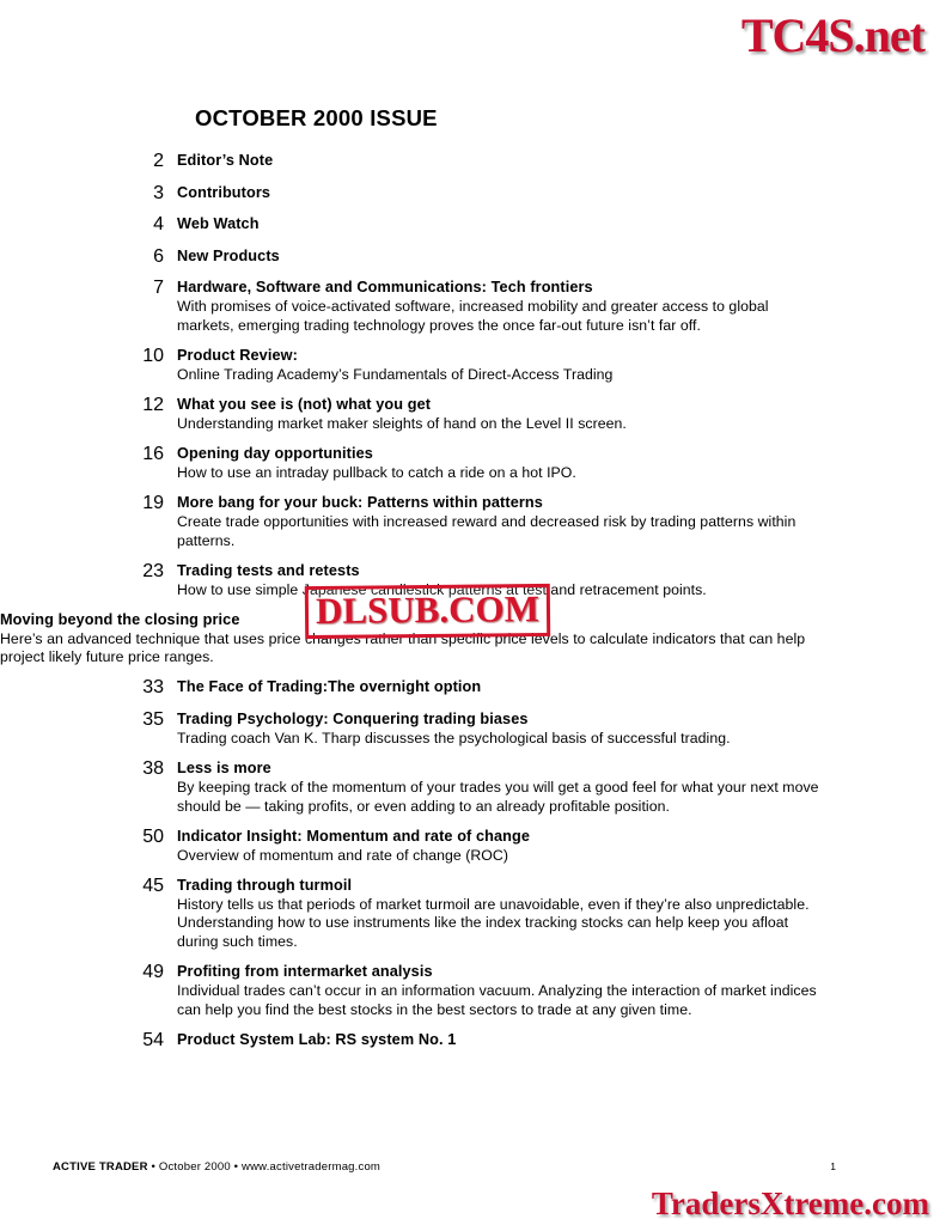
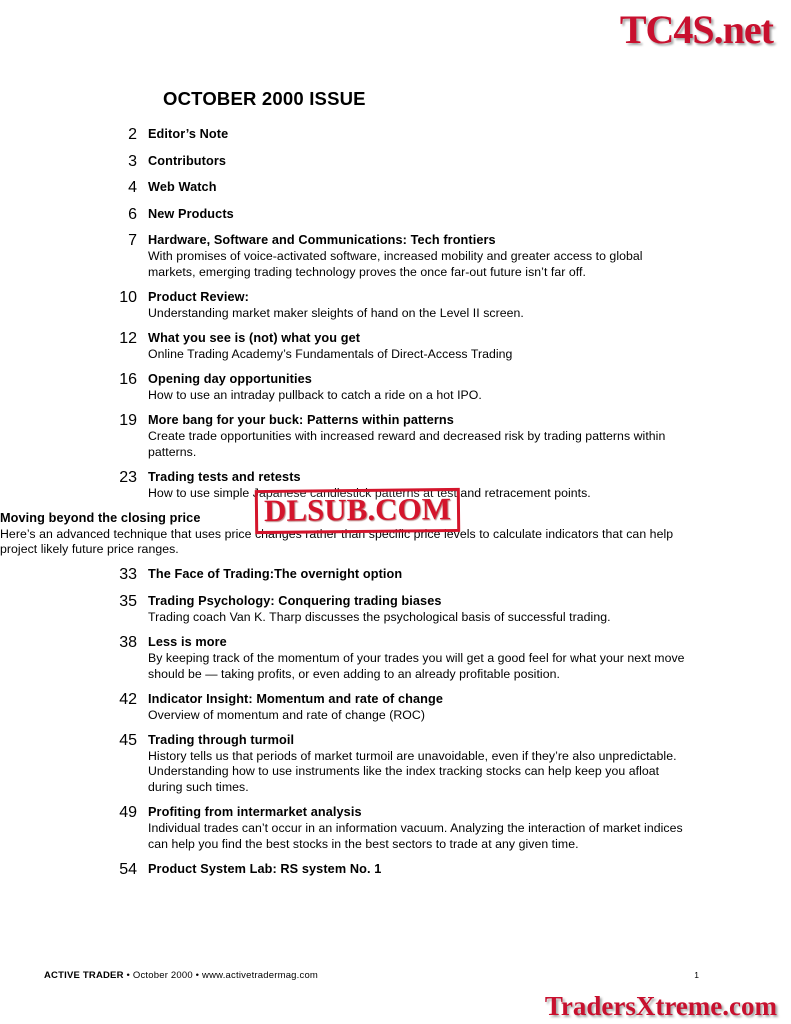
  TC4S.net
  OCTOBER 2000 ISSUE
  2
  Editor’s Note
  3
  Contributors
  4
  Web Watch
  6
  New Products
  7
  Hardware, Software and Communications: Tech frontiers
  With promises of voice-activated software, increased mobility and greater access to global markets, emerging trading technology proves the once far-out future isn’t far off.
  10
  Product Review:
- Online Trading Academy’s Fundamentals of Direct-Access Trading
+ Understanding market maker sleights of hand on the Level II screen.
  12
  What you see is (not) what you get
- Understanding market maker sleights of hand on the Level II screen.
+ Online Trading Academy’s Fundamentals of Direct-Access Trading
  16
  Opening day opportunities
  How to use an intraday pullback to catch a ride on a hot IPO.
  19
  More bang for your buck: Patterns within patterns
  Create trade opportunities with increased reward and decreased risk by trading patterns within patterns.
  23
  Trading tests and retests
  How to use simple Japanese candlestick patterns at test and retracement points.
  Moving beyond the closing price
  Here’s an advanced technique that uses price changes rather than specific price levels to calculate indicators that can help project likely future price ranges.
  33
  The Face of Trading:The overnight option
  35
  Trading Psychology: Conquering trading biases
  Trading coach Van K. Tharp discusses the psychological basis of successful trading.
  38
  Less is more
  By keeping track of the momentum of your trades you will get a good feel for what your next move should be — taking profits, or even adding to an already profitable position.
- 50
+ 42
  Indicator Insight: Momentum and rate of change
  Overview of momentum and rate of change (ROC)
  45
  Trading through turmoil
  History tells us that periods of market turmoil are unavoidable, even if they’re also unpredictable. Understanding how to use instruments like the index tracking stocks can help keep you afloat during such times.
  49
  Profiting from intermarket analysis
  Individual trades can’t occur in an information vacuum. Analyzing the interaction of market indices can help you find the best stocks in the best sectors to trade at any given time.
  54
  Product System Lab: RS system No. 1
  DLSUB.COM
  ACTIVE TRADER • October 2000 • www.activetradermag.com
  1
  TradersXtreme.com
